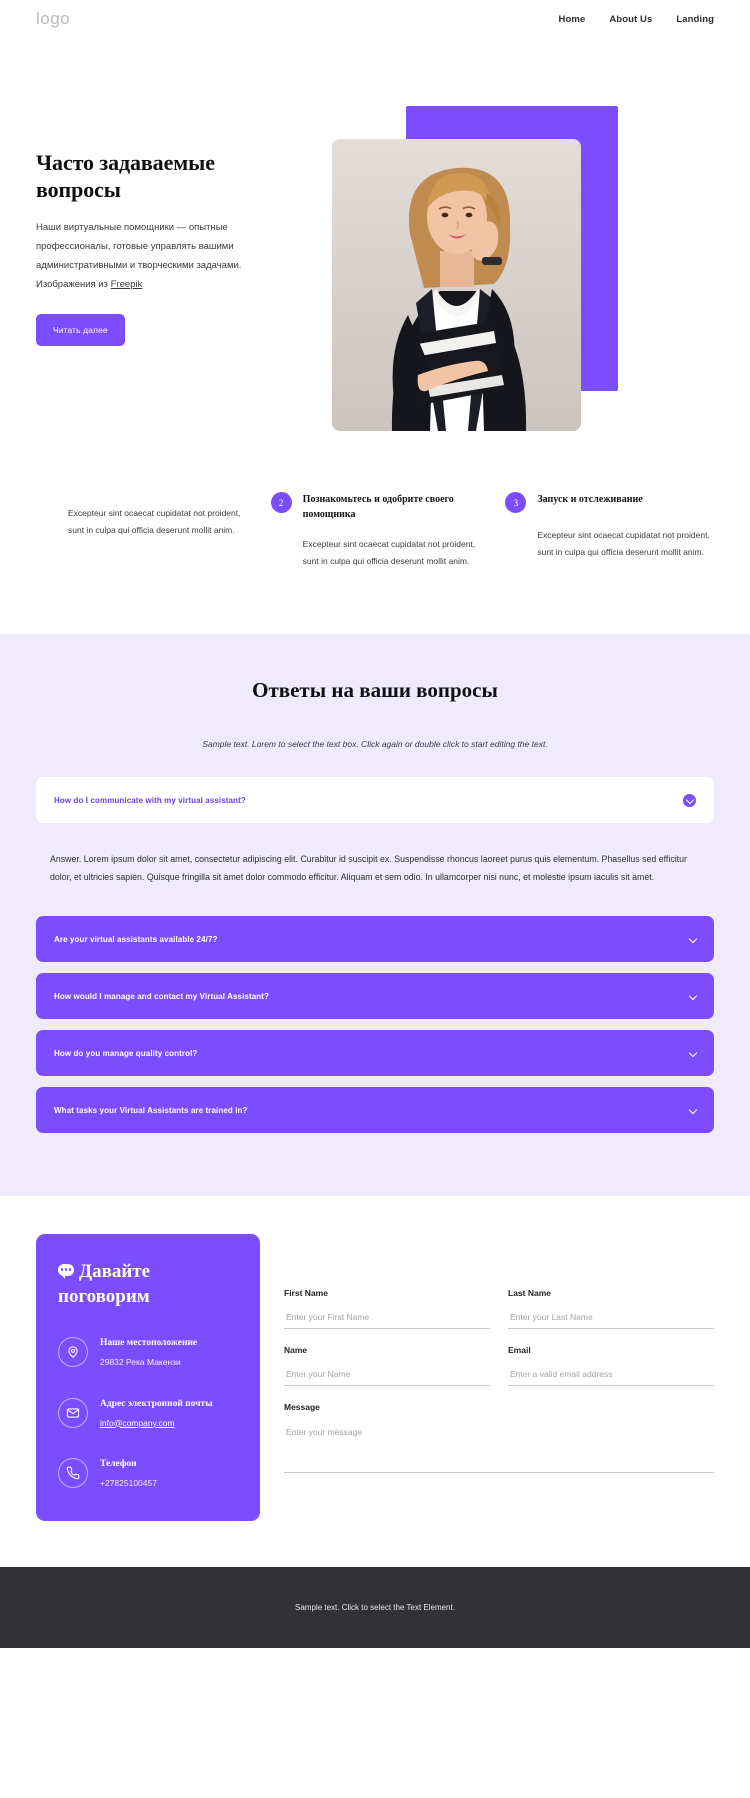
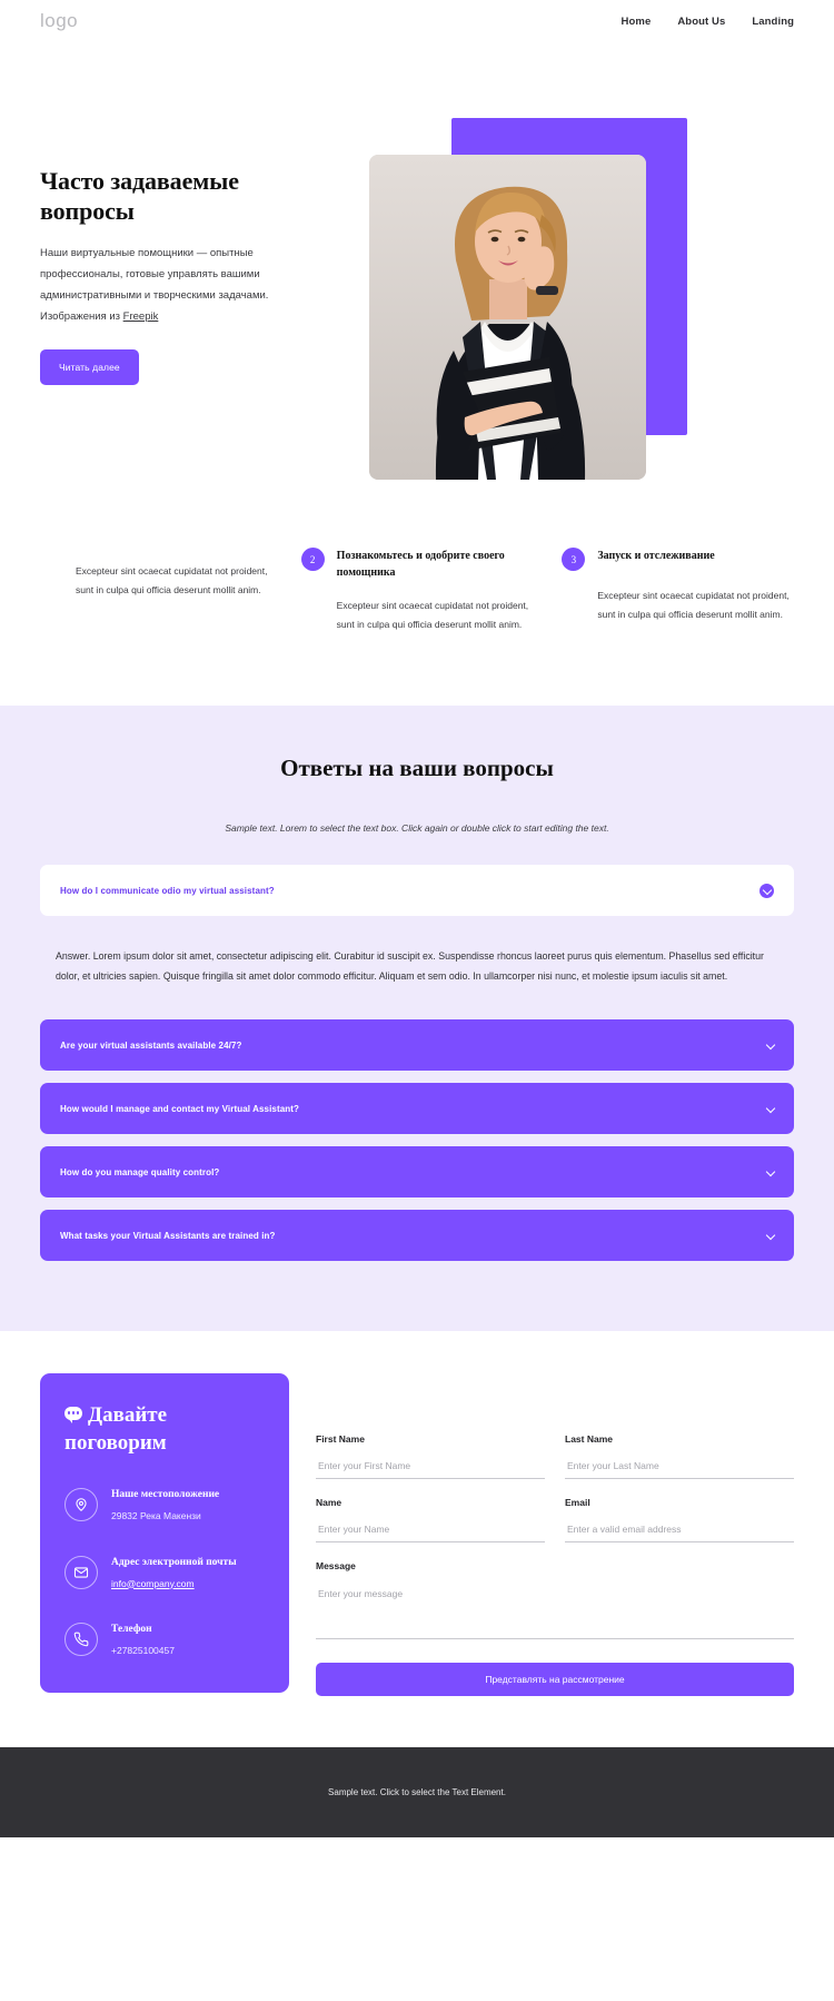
  logo
  Home
  About Us
  Landing
  Часто задаваемые вопросы
  Наши виртуальные помощники — опытные профессионалы, готовые управлять вашими административными и творческими задачами. Изображения из Freepik
  Читать далее
  Excepteur sint ocaecat cupidatat not proident, sunt in culpa qui officia deserunt mollit anim.
  2
  Познакомьтесь и одобрите своего помощника
  Excepteur sint ocaecat cupidatat not proident, sunt in culpa qui officia deserunt mollit anim.
  3
  Запуск и отслеживание
  Excepteur sint ocaecat cupidatat not proident, sunt in culpa qui officia deserunt mollit anim.
  Ответы на ваши вопросы
  Sample text. Lorem to select the text box. Click again or double click to start editing the text.
- How do I communicate with my virtual assistant?
+ How do I communicate odio my virtual assistant?
  Answer. Lorem ipsum dolor sit amet, consectetur adipiscing elit. Curabitur id suscipit ex. Suspendisse rhoncus laoreet purus quis elementum. Phasellus sed efficitur dolor, et ultricies sapien. Quisque fringilla sit amet dolor commodo efficitur. Aliquam et sem odio. In ullamcorper nisi nunc, et molestie ipsum iaculis sit amet.
  Are your virtual assistants available 24/7?
  How would I manage and contact my Virtual Assistant?
  How do you manage quality control?
  What tasks your Virtual Assistants are trained in?
  Давайте поговорим
  Наше местоположение
  29832 Река Макензи
  Адрес электронной почты
  info@company.com
  Телефон
  +27825100457
  First Name
  Enter your First Name
  Last Name
  Enter your Last Name
  Name
  Enter your Name
  Email
  Enter a valid email address
  Message
  Enter your message
+ Представлять на рассмотрение
  Sample text. Click to select the Text Element.
